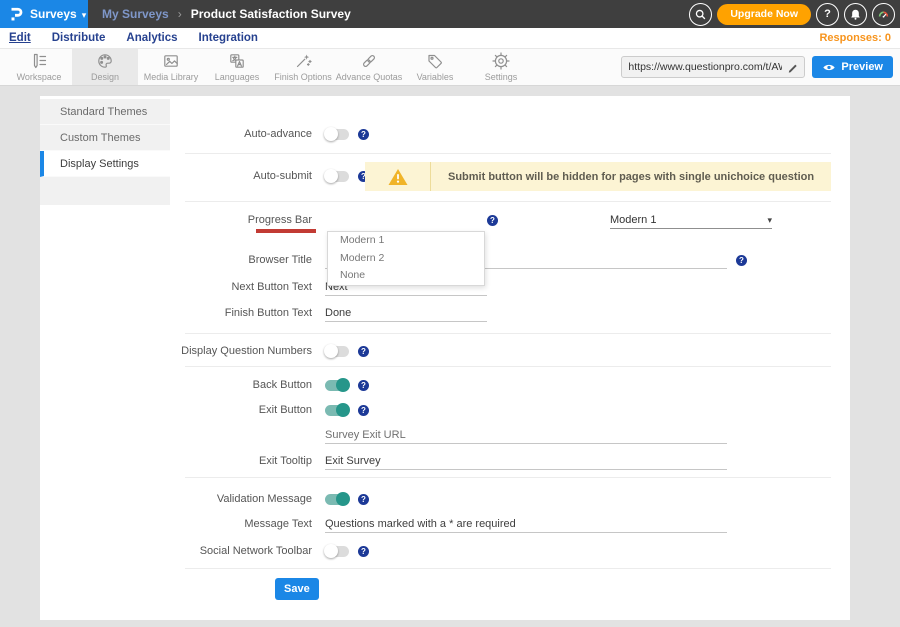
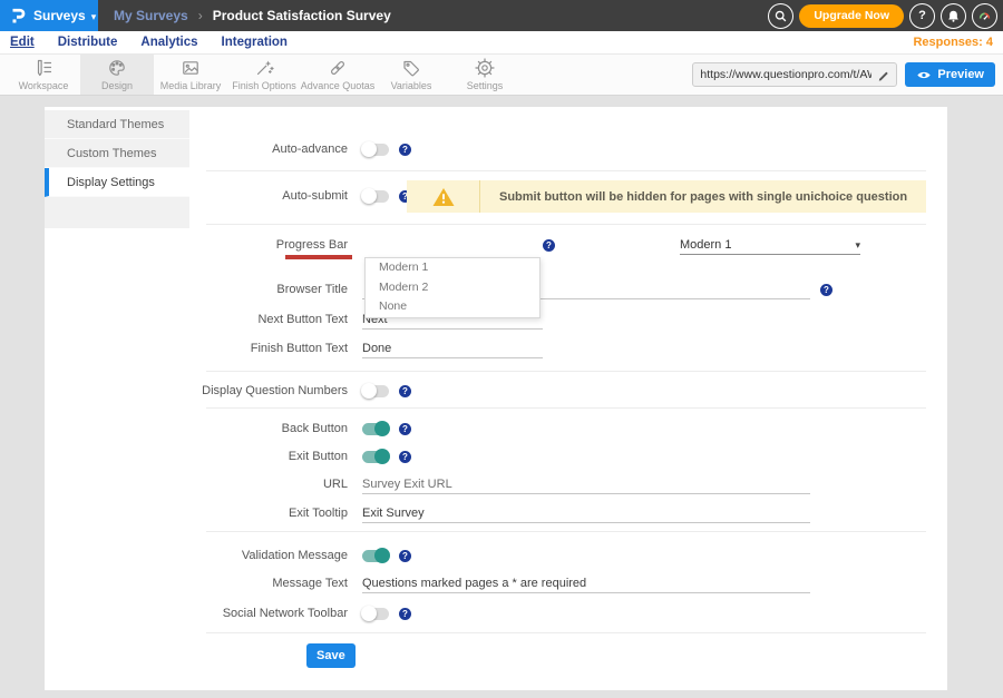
  Surveys
  My Surveys
  Product Satisfaction Survey
  Upgrade Now
  ?
  Edit
  Distribute
  Analytics
  Integration
- Responses: 0
+ Responses: 4
  Workspace
  Design
  Media Library
- Languages
  Finish Options
  Advance Quotas
  Variables
  Settings
  https://www.questionpro.com/t/A
  Preview
  Standard Themes
  Custom Themes
  Display Settings
  Auto-advance
  Auto-submit
  Submit button will be hidden for pages with single unichoice question
  Progress Bar
  Modern 1
  Modern 1
  Modern 2
  None
  Browser Title
  Next Button Text
  Next
  Finish Button Text
  Done
  Display Question Numbers
  Back Button
  Exit Button
+ URL
  Survey Exit URL
  Exit Tooltip
  Exit Survey
  Validation Message
  Message Text
- Questions marked with a * are required
+ Questions marked pages a * are required
  Social Network Toolbar
  Save
